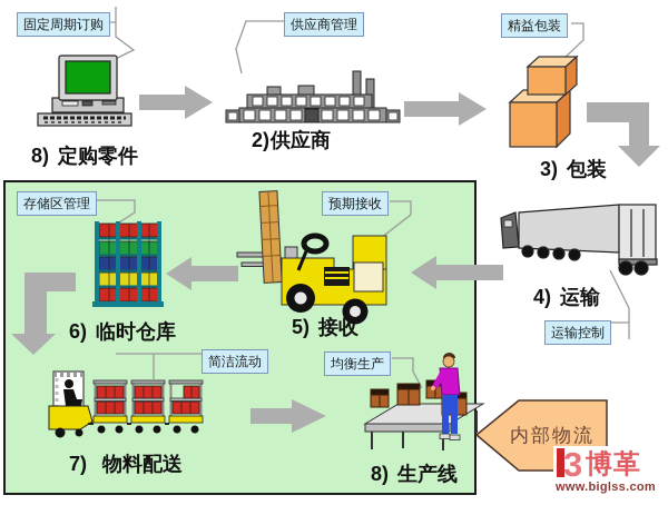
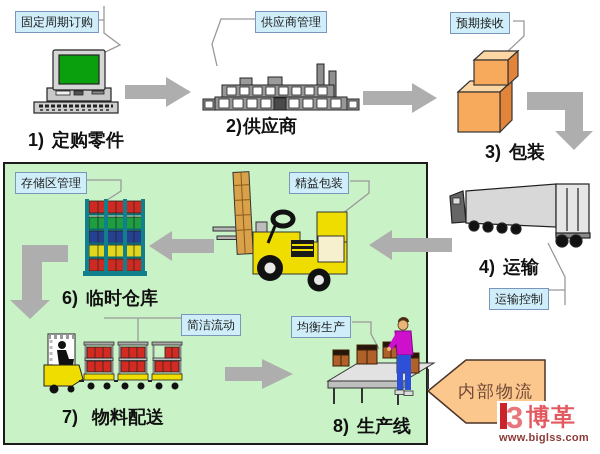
  固定周期订购
  供应商管理
- 精益包装
+ 预期接收
  运输控制
- 预期接收
+ 精益包装
  存储区管理
  简洁流动
  均衡生产
- 8) 定购零件
+ 1) 定购零件
  2)供应商
  3) 包装
  4) 运输
- 5) 接收
  6) 临时仓库
  7) 物料配送
  8) 生产线
  内部物流
  3
  博革
  www.biglss.com
